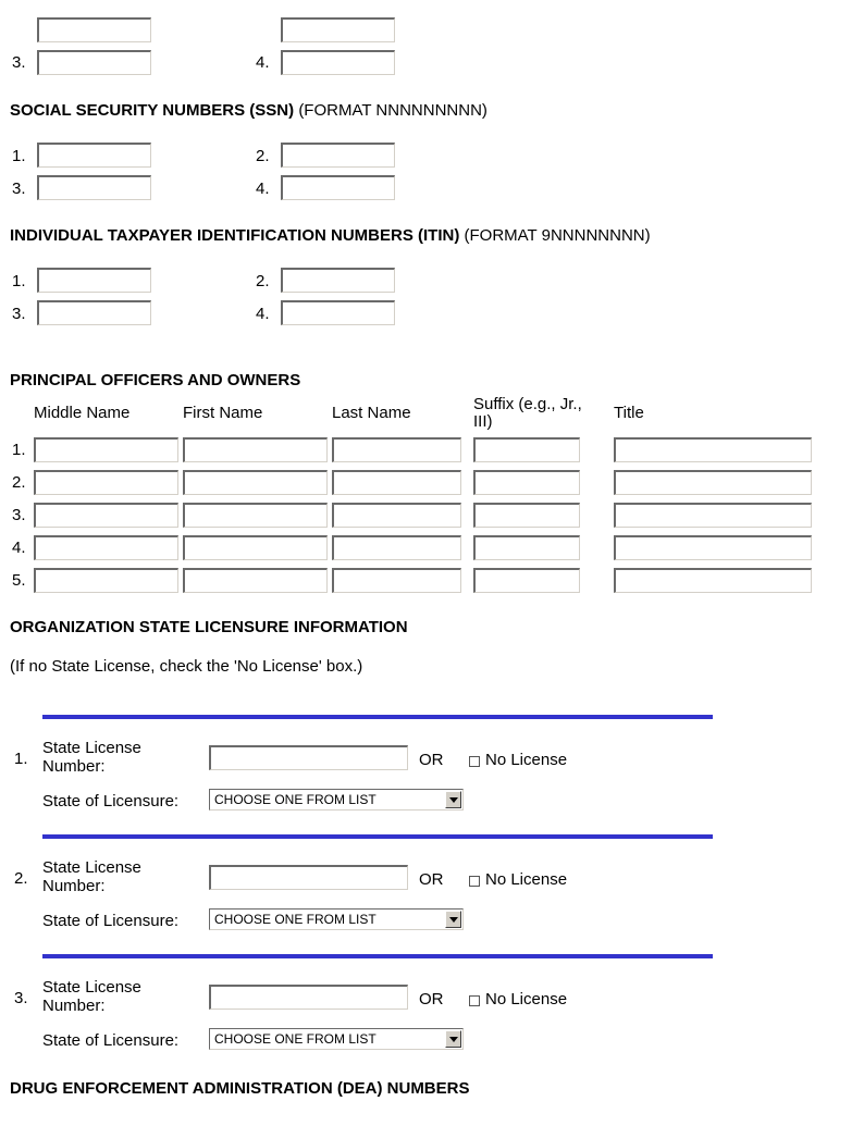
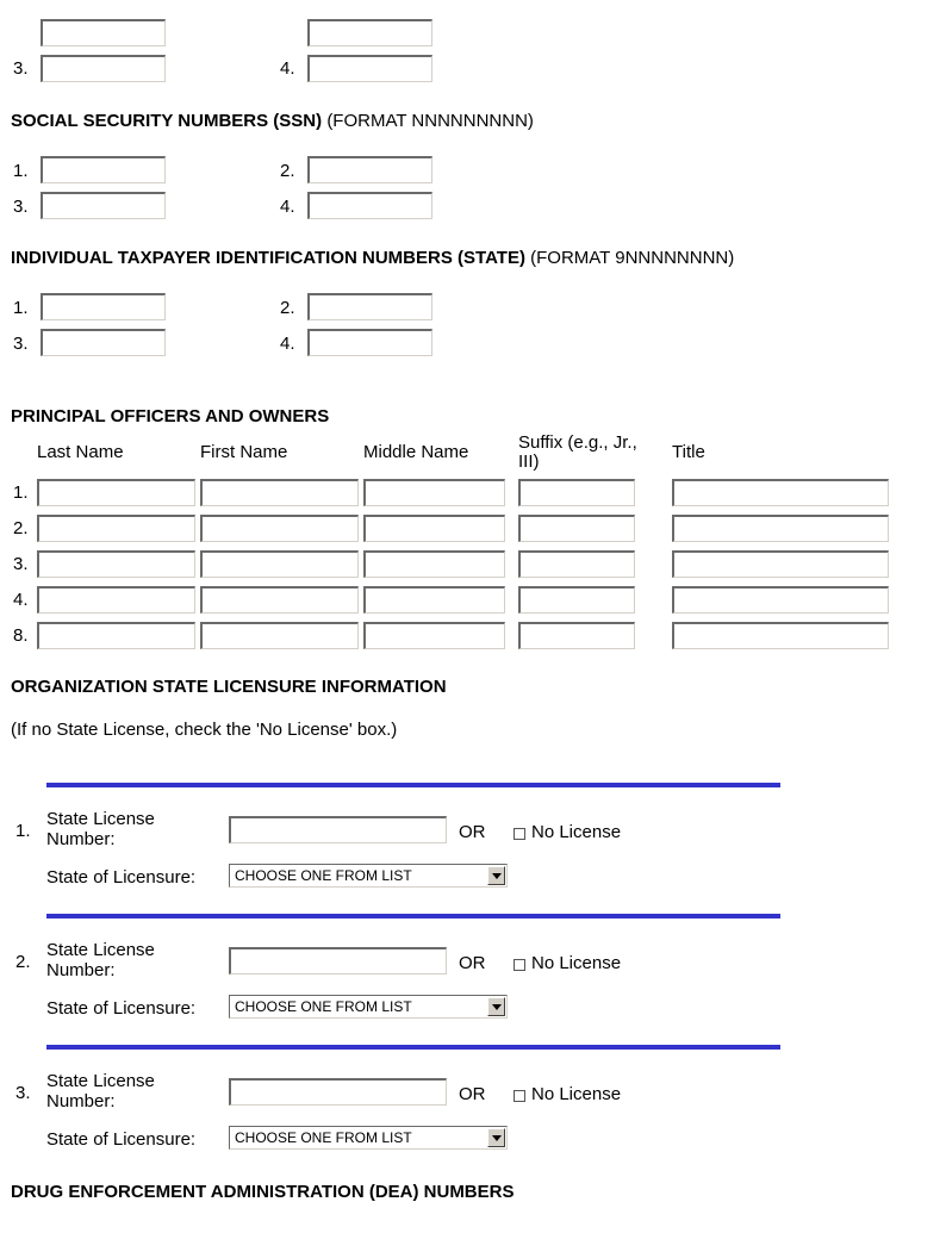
  3.
  4.
  SOCIAL SECURITY NUMBERS (SSN) (FORMAT NNNNNNNNN)
  1.
  2.
  3.
  4.
- INDIVIDUAL TAXPAYER IDENTIFICATION NUMBERS (ITIN) (FORMAT 9NNNNNNNN)
+ INDIVIDUAL TAXPAYER IDENTIFICATION NUMBERS (STATE) (FORMAT 9NNNNNNNN)
  1.
  2.
  3.
  4.
  PRINCIPAL OFFICERS AND OWNERS
- Middle Name
+ Last Name
  First Name
- Last Name
+ Middle Name
  Suffix (e.g., Jr., III)
  Title
  1.
  2.
  3.
  4.
- 5.
+ 8.
  ORGANIZATION STATE LICENSURE INFORMATION
  (If no State License, check the 'No License' box.)
  1.
  State License Number:
  OR
  No License
  State of Licensure:
  CHOOSE ONE FROM LIST
  2.
  State License Number:
  OR
  No License
  State of Licensure:
  CHOOSE ONE FROM LIST
  3.
  State License Number:
  OR
  No License
  State of Licensure:
  CHOOSE ONE FROM LIST
  DRUG ENFORCEMENT ADMINISTRATION (DEA) NUMBERS
